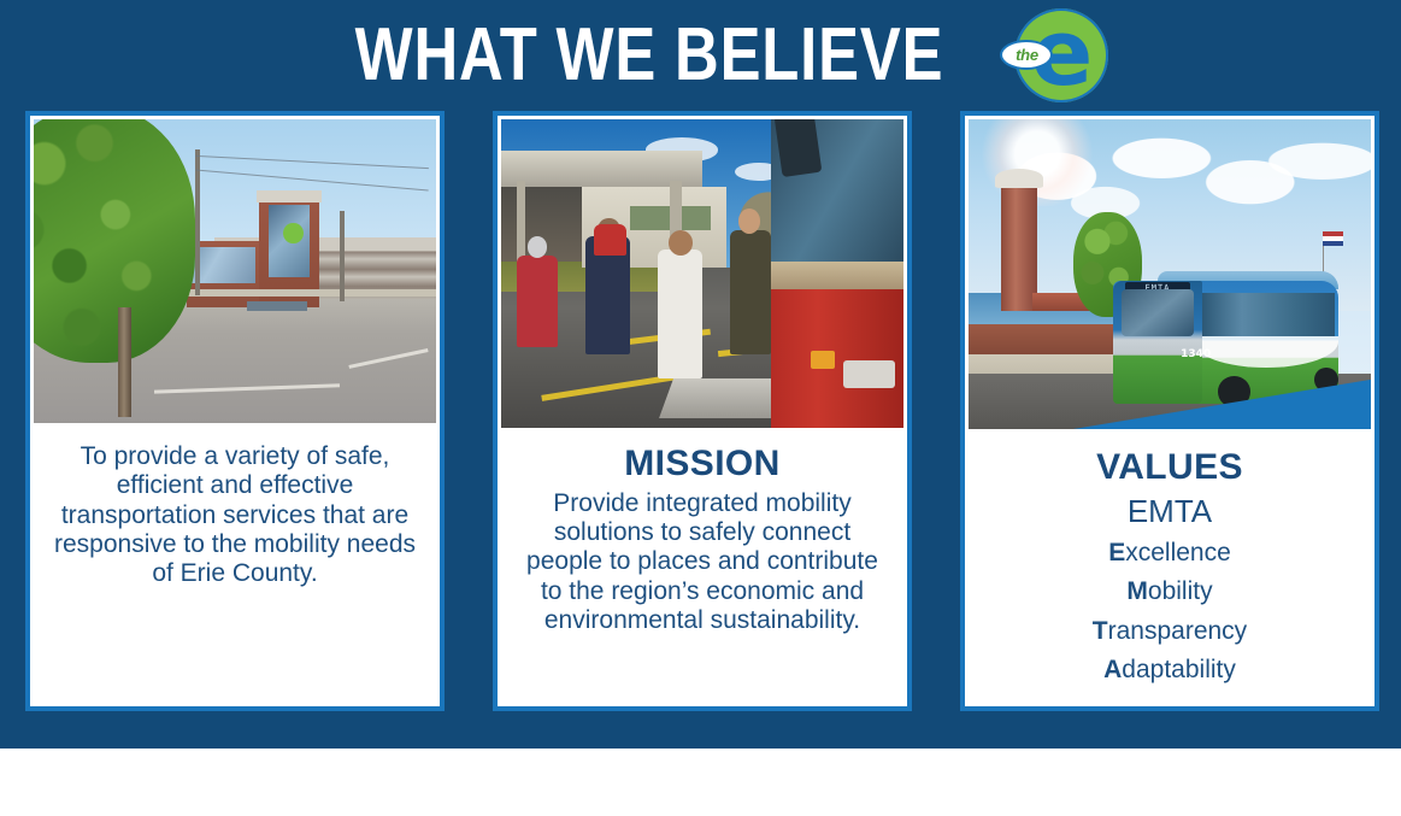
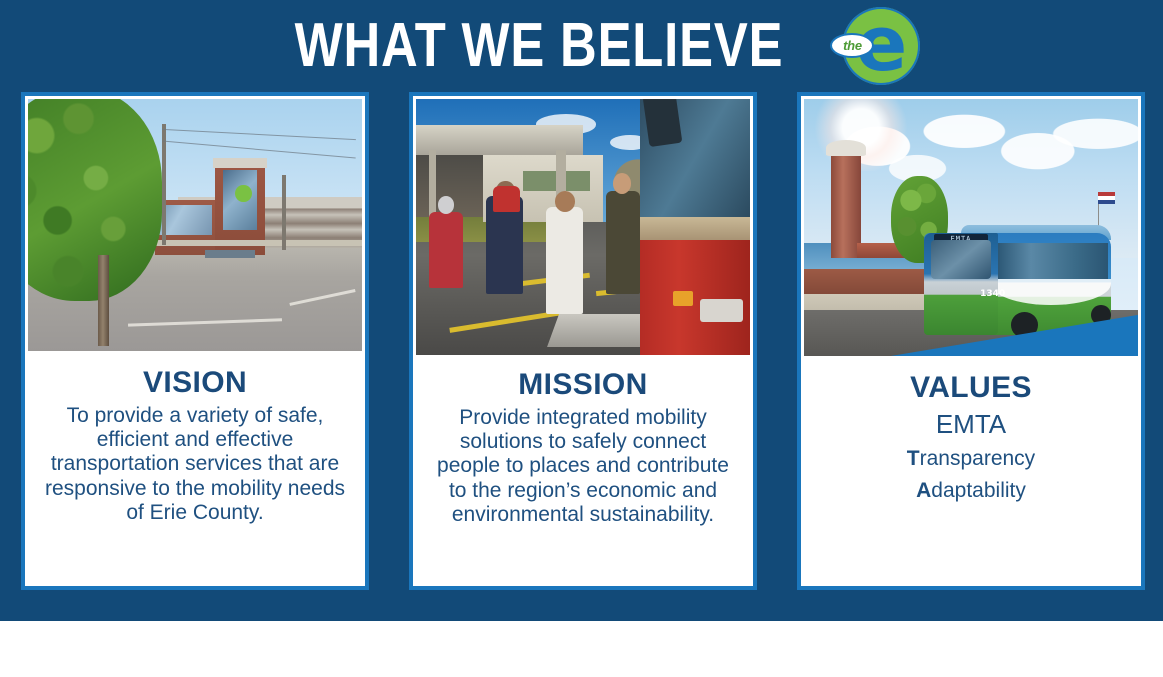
  WHAT WE BELIEVE
  e
  the
+ VISION
  To provide a variety of safe, efficient and effective transportation services that are responsive to the mobility needs of Erie County.
  MISSION
  Provide integrated mobility solutions to safely connect people to places and contribute to the region’s economic and environmental sustainability.
  EMTA
  1340
  VALUES
  EMTA
- Excellence
- Mobility
  Transparency
  Adaptability
